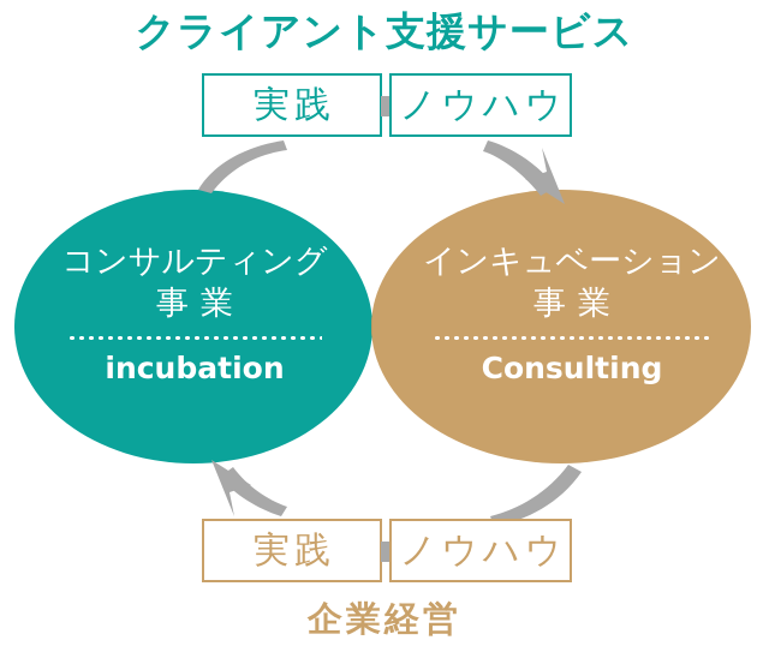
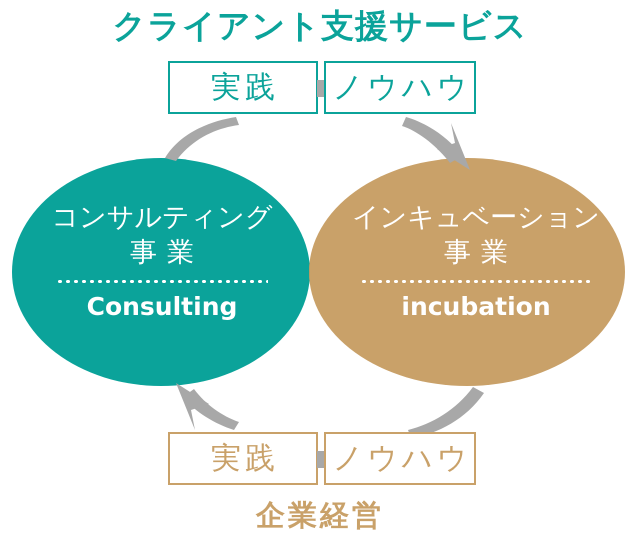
  クライアント支援サービス
  実践
  ノウハウ
  コンサルティング
  事業
- incubation
+ Consulting
  インキュベーション
  事業
- Consulting
+ incubation
  実践
  ノウハウ
  企業経営
